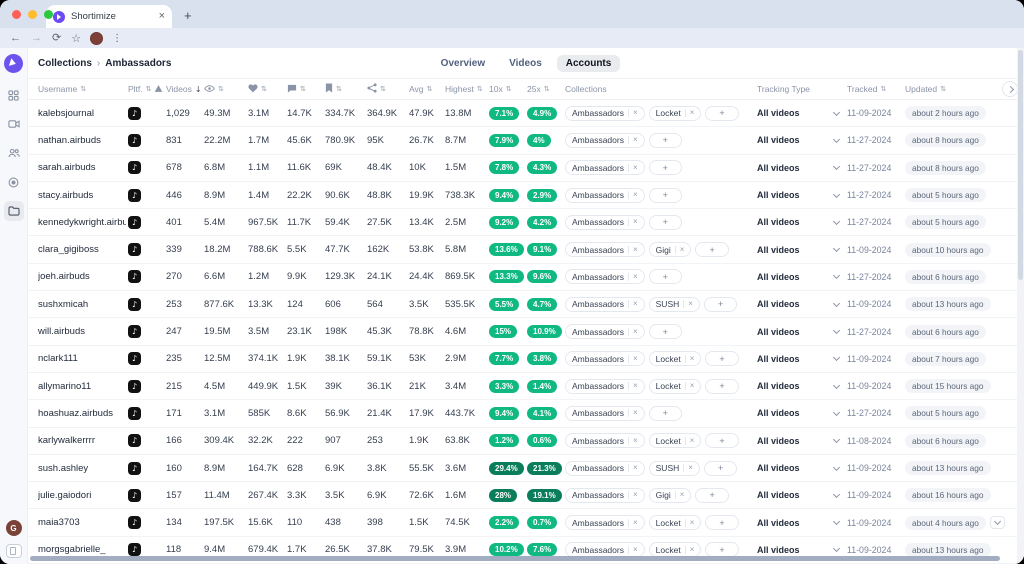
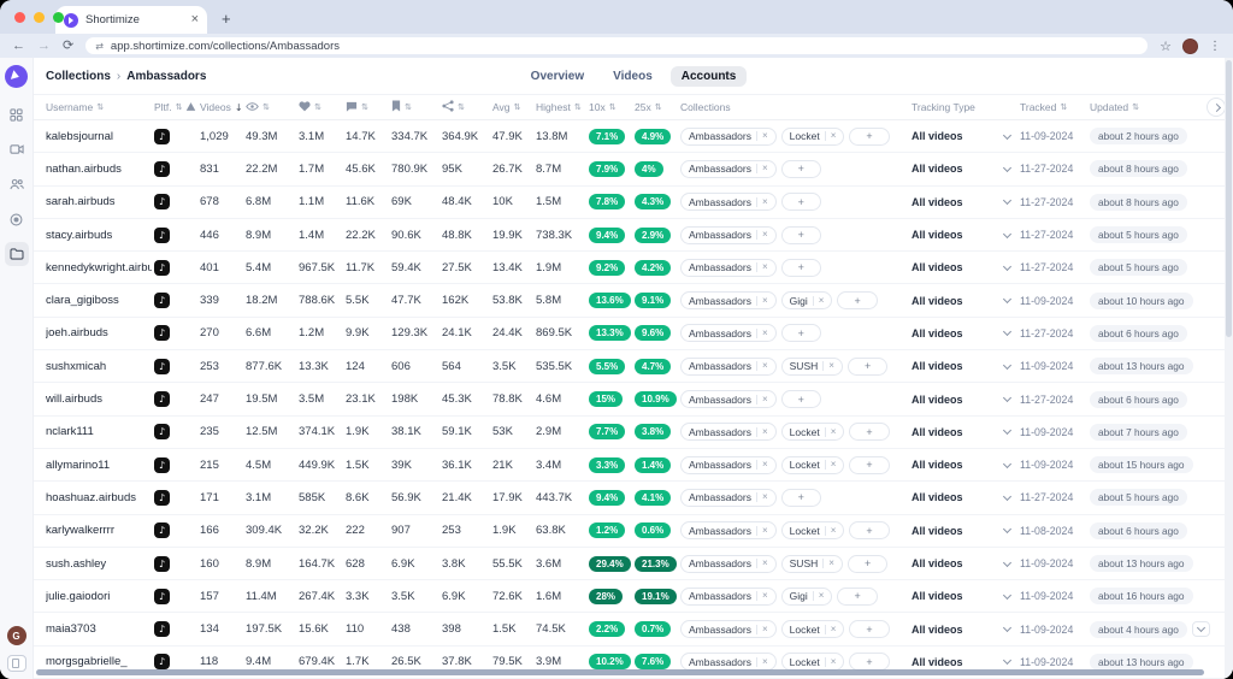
  Shortimize
  ×
  +
  ←
  →
  ⟳
+ ⇄
+ app.shortimize.com/collections/Ambassadors
  ☆
  ⋮
  G
  Collections
  ›
  Ambassadors
  Overview
  Videos
  Accounts
  Username
  ⇅
  Pltf.
  ⇅
  Videos
  ↓
  ⇅
  ⇅
  ⇅
  ⇅
  ⇅
  Avg
  ⇅
  Highest
  ⇅
  10x
  ⇅
  25x
  ⇅
  Collections
  Tracking Type
  Tracked
  ⇅
  Updated
  ⇅
  kalebsjournal
  ♪
  1,029
  49.3M
  3.1M
  14.7K
  334.7K
  364.9K
  47.9K
  13.8M
  7.1%
  4.9%
  Ambassadors
  ×
  Locket
  ×
  +
  All videos
  11-09-2024
  about 2 hours ago
  nathan.airbuds
  ♪
  831
  22.2M
  1.7M
  45.6K
  780.9K
  95K
  26.7K
  8.7M
  7.9%
  4%
  Ambassadors
  ×
  +
  All videos
  11-27-2024
  about 8 hours ago
  sarah.airbuds
  ♪
  678
  6.8M
  1.1M
  11.6K
  69K
  48.4K
  10K
  1.5M
  7.8%
  4.3%
  Ambassadors
  ×
  +
  All videos
  11-27-2024
  about 8 hours ago
  stacy.airbuds
  ♪
  446
  8.9M
  1.4M
  22.2K
  90.6K
  48.8K
  19.9K
  738.3K
  9.4%
  2.9%
  Ambassadors
  ×
  +
  All videos
  11-27-2024
  about 5 hours ago
  kennedykwright.airbu
  ♪
  401
  5.4M
  967.5K
  11.7K
  59.4K
  27.5K
  13.4K
- 2.5M
+ 1.9M
  9.2%
  4.2%
  Ambassadors
  ×
  +
  All videos
  11-27-2024
  about 5 hours ago
  clara_gigiboss
  ♪
  339
  18.2M
  788.6K
  5.5K
  47.7K
  162K
  53.8K
  5.8M
  13.6%
  9.1%
  Ambassadors
  ×
  Gigi
  ×
  +
  All videos
  11-09-2024
  about 10 hours ago
  joeh.airbuds
  ♪
  270
  6.6M
  1.2M
  9.9K
  129.3K
  24.1K
  24.4K
  869.5K
  13.3%
  9.6%
  Ambassadors
  ×
  +
  All videos
  11-27-2024
  about 6 hours ago
  sushxmicah
  ♪
  253
  877.6K
  13.3K
  124
  606
  564
  3.5K
  535.5K
  5.5%
  4.7%
  Ambassadors
  ×
  SUSH
  ×
  +
  All videos
  11-09-2024
  about 13 hours ago
  will.airbuds
  ♪
  247
  19.5M
  3.5M
  23.1K
  198K
  45.3K
  78.8K
  4.6M
  15%
  10.9%
  Ambassadors
  ×
  +
  All videos
  11-27-2024
  about 6 hours ago
  nclark111
  ♪
  235
  12.5M
  374.1K
  1.9K
  38.1K
  59.1K
  53K
  2.9M
  7.7%
  3.8%
  Ambassadors
  ×
  Locket
  ×
  +
  All videos
  11-09-2024
  about 7 hours ago
  allymarino11
  ♪
  215
  4.5M
  449.9K
  1.5K
  39K
  36.1K
  21K
  3.4M
  3.3%
  1.4%
  Ambassadors
  ×
  Locket
  ×
  +
  All videos
  11-09-2024
  about 15 hours ago
  hoashuaz.airbuds
  ♪
  171
  3.1M
  585K
  8.6K
  56.9K
  21.4K
  17.9K
  443.7K
  9.4%
  4.1%
  Ambassadors
  ×
  +
  All videos
  11-27-2024
  about 5 hours ago
  karlywalkerrrr
  ♪
  166
  309.4K
  32.2K
  222
  907
  253
  1.9K
  63.8K
  1.2%
  0.6%
  Ambassadors
  ×
  Locket
  ×
  +
  All videos
  11-08-2024
  about 6 hours ago
  sush.ashley
  ♪
  160
  8.9M
  164.7K
  628
  6.9K
  3.8K
  55.5K
  3.6M
  29.4%
  21.3%
  Ambassadors
  ×
  SUSH
  ×
  +
  All videos
  11-09-2024
  about 13 hours ago
  julie.gaiodori
  ♪
  157
  11.4M
  267.4K
  3.3K
  3.5K
  6.9K
  72.6K
  1.6M
  28%
  19.1%
  Ambassadors
  ×
  Gigi
  ×
  +
  All videos
  11-09-2024
  about 16 hours ago
  maia3703
  ♪
  134
  197.5K
  15.6K
  110
  438
  398
  1.5K
  74.5K
  2.2%
  0.7%
  Ambassadors
  ×
  Locket
  ×
  +
  All videos
  11-09-2024
  about 4 hours ago
  morgsgabrielle_
  ♪
  118
  9.4M
  679.4K
  1.7K
  26.5K
  37.8K
  79.5K
  3.9M
  10.2%
  7.6%
  Ambassadors
  ×
  Locket
  ×
  +
  All videos
  11-09-2024
  about 13 hours ago
